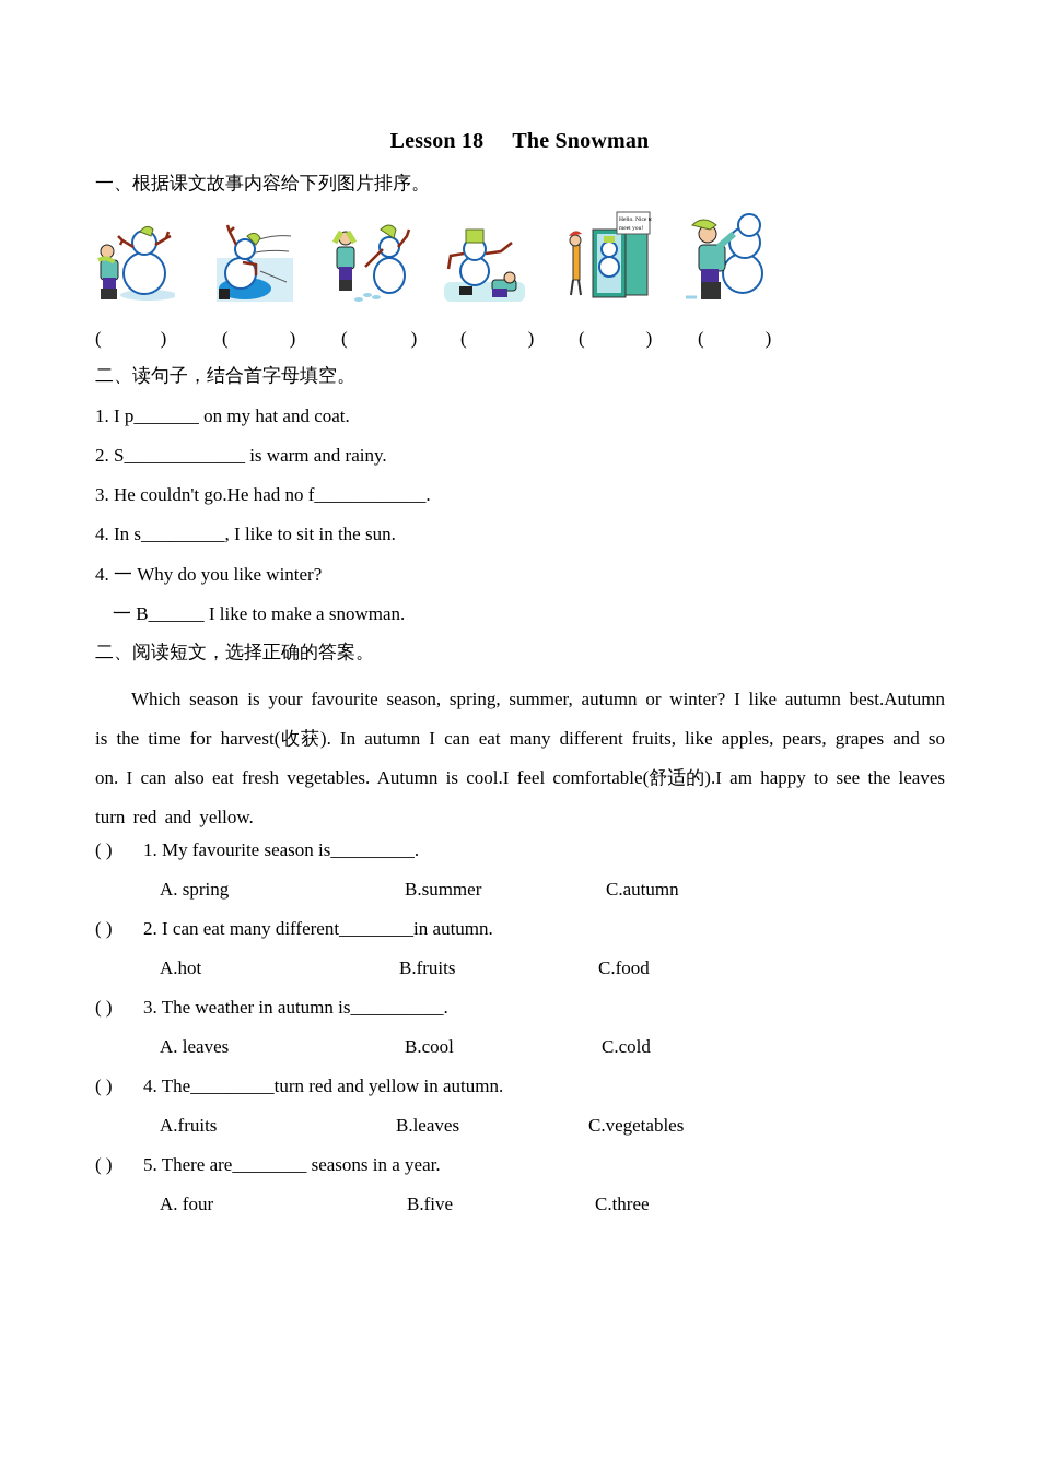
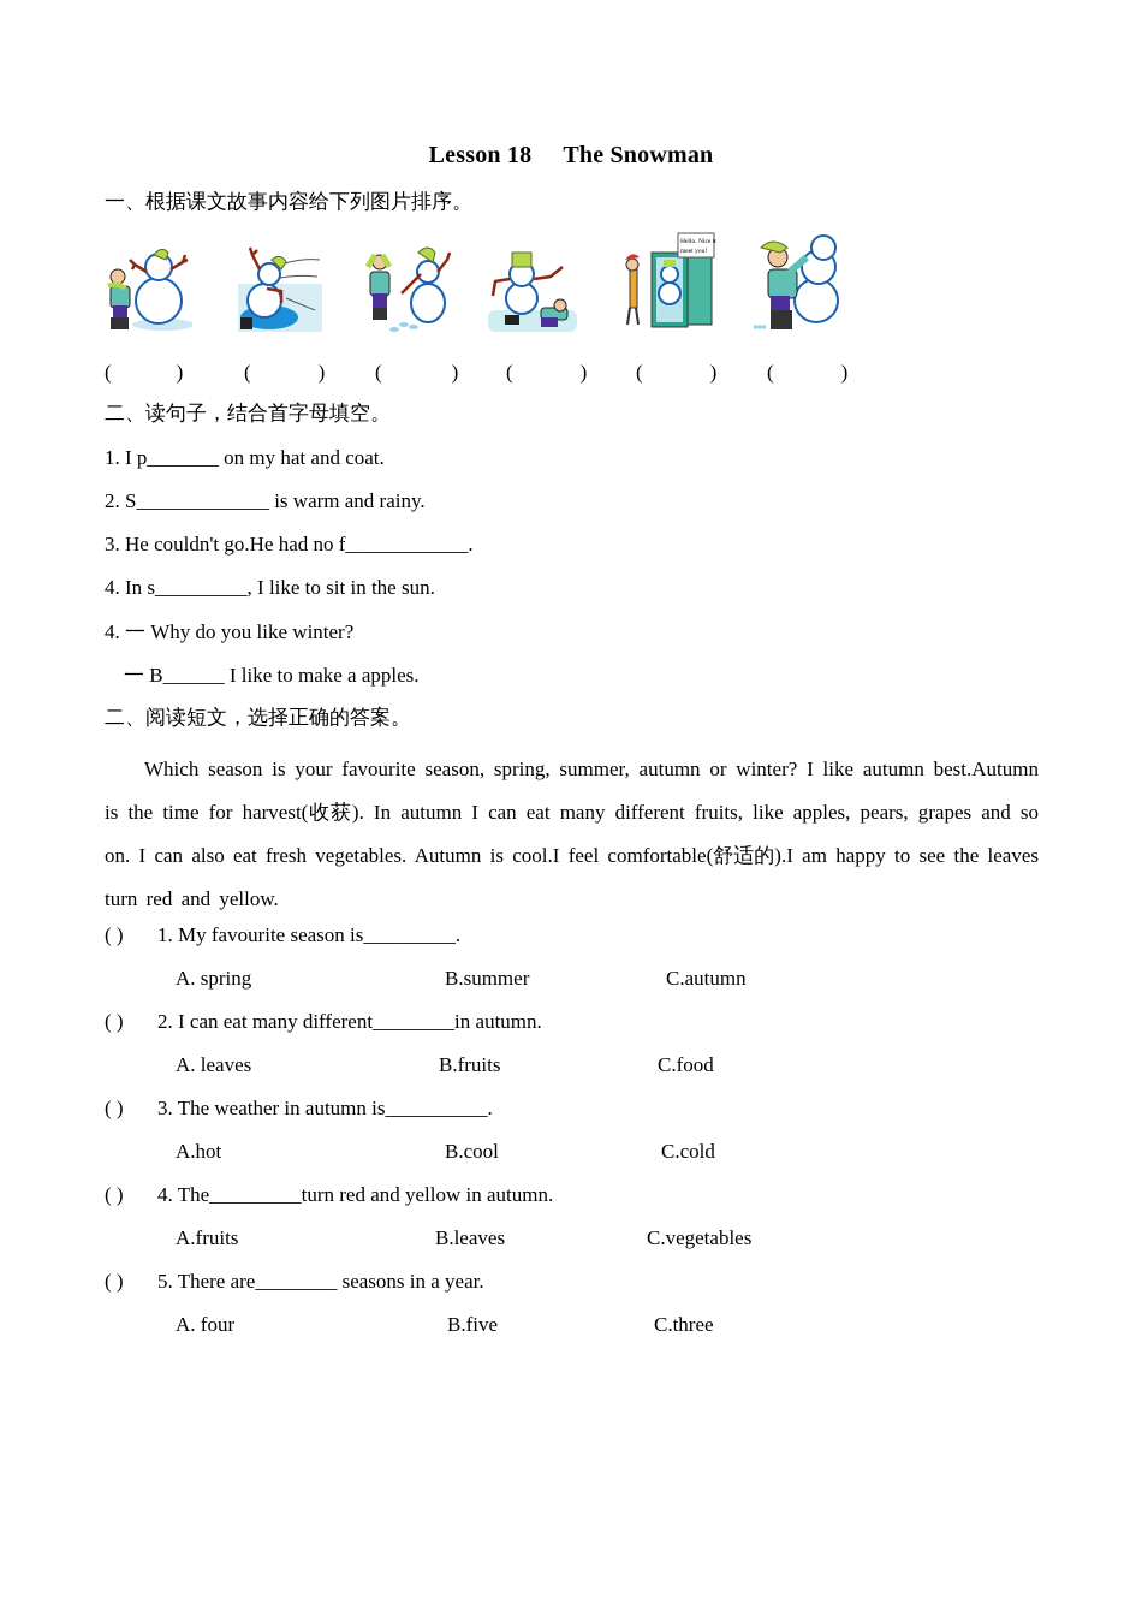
  Lesson 18 The Snowman
  一、根据课文故事内容给下列图片排序。
  ( )
  ( )
  ( )
  ( )
  ( )
  ( )
  二、读句子，结合首字母填空。
  1. I p_______ on my hat and coat.
  2. S_____________ is warm and rainy.
  3. He couldn't go.He had no f____________.
  4. In s_________, I like to sit in the sun.
  4. 一 Why do you like winter?
- 一 B______ I like to make a snowman.
+ 一 B______ I like to make a apples.
  二、阅读短文，选择正确的答案。
  Which season is your favourite season, spring, summer, autumn or winter? I like autumn best.Autumn is the time for harvest(收获). In autumn I can eat many different fruits, like apples, pears, grapes and so on. I can also eat fresh vegetables. Autumn is cool.I feel comfortable(舒适的).I am happy to see the leaves turn red and yellow.
  ( )
  1. My favourite season is_________.
  A. spring
  B.summer
  C.autumn
  ( )
  2. I can eat many different________in autumn.
- A.hot
+ A. leaves
  B.fruits
  C.food
  ( )
  3. The weather in autumn is__________.
- A. leaves
+ A.hot
  B.cool
  C.cold
  ( )
  4. The_________turn red and yellow in autumn.
  A.fruits
  B.leaves
  C.vegetables
  ( )
  5. There are________ seasons in a year.
  A. four
  B.five
  C.three
